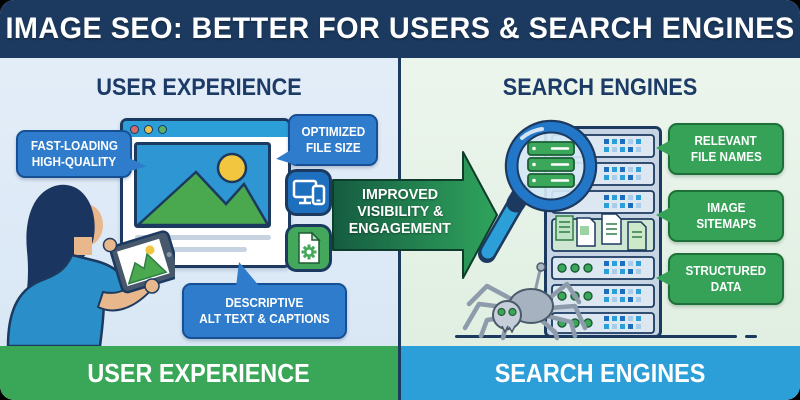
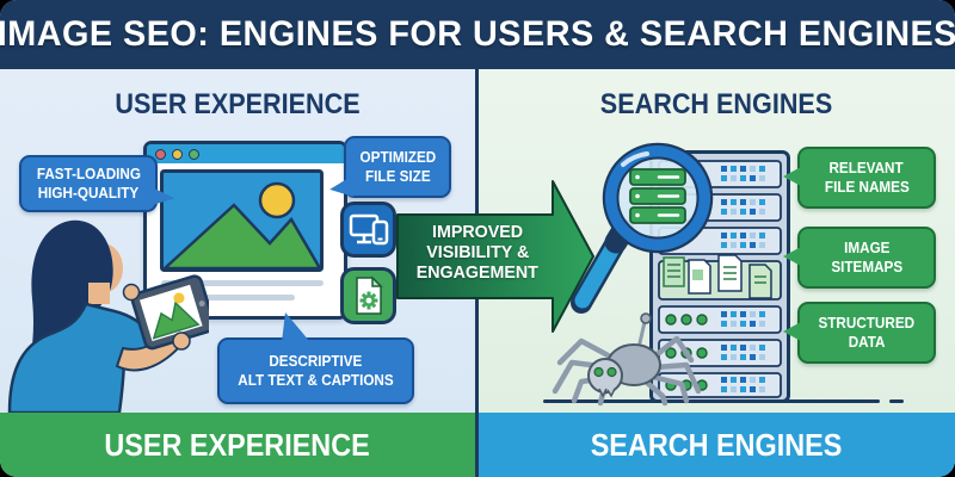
- IMAGE SEO: BETTER FOR USERS & SEARCH ENGINES
+ IMAGE SEO: ENGINES FOR USERS & SEARCH ENGINES
  USER EXPERIENCE
  SEARCH ENGINES
  FAST-LOADING
  HIGH-QUALITY
  OPTIMIZED
  FILE SIZE
  DESCRIPTIVE
  ALT TEXT & CAPTIONS
  IMPROVED
  VISIBILITY &
  ENGAGEMENT
  RELEVANT
  FILE NAMES
  IMAGE
  SITEMAPS
  STRUCTURED
  DATA
  USER EXPERIENCE
  SEARCH ENGINES
